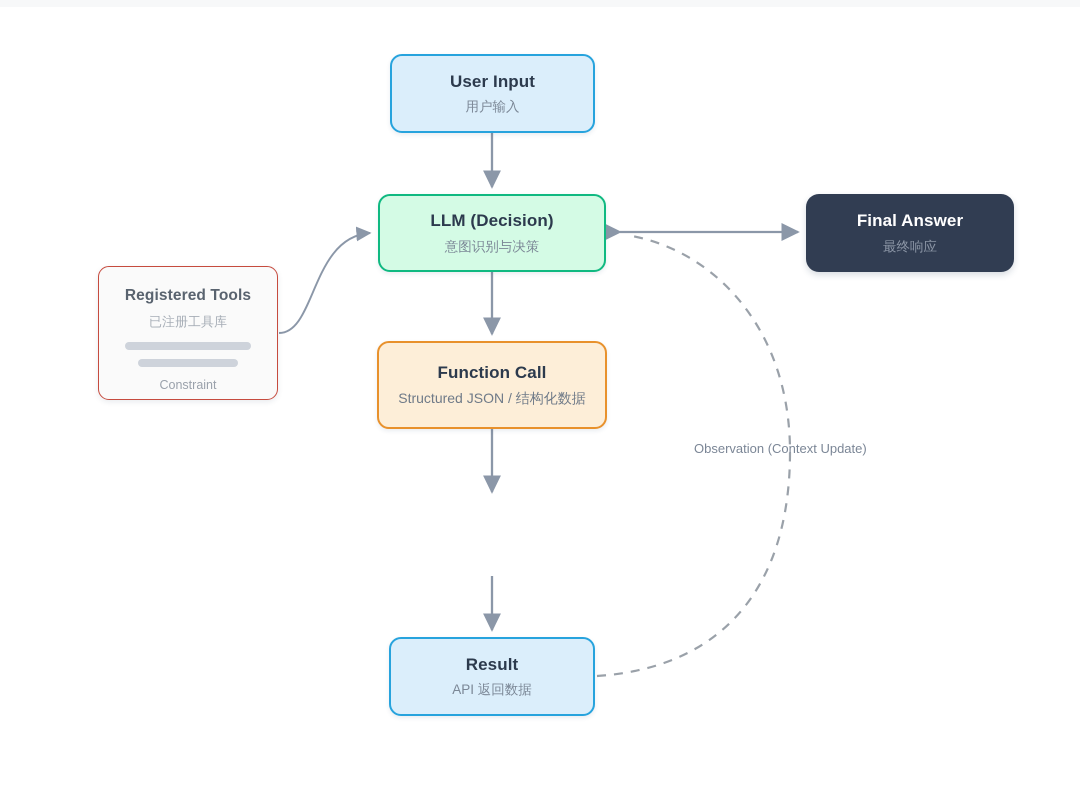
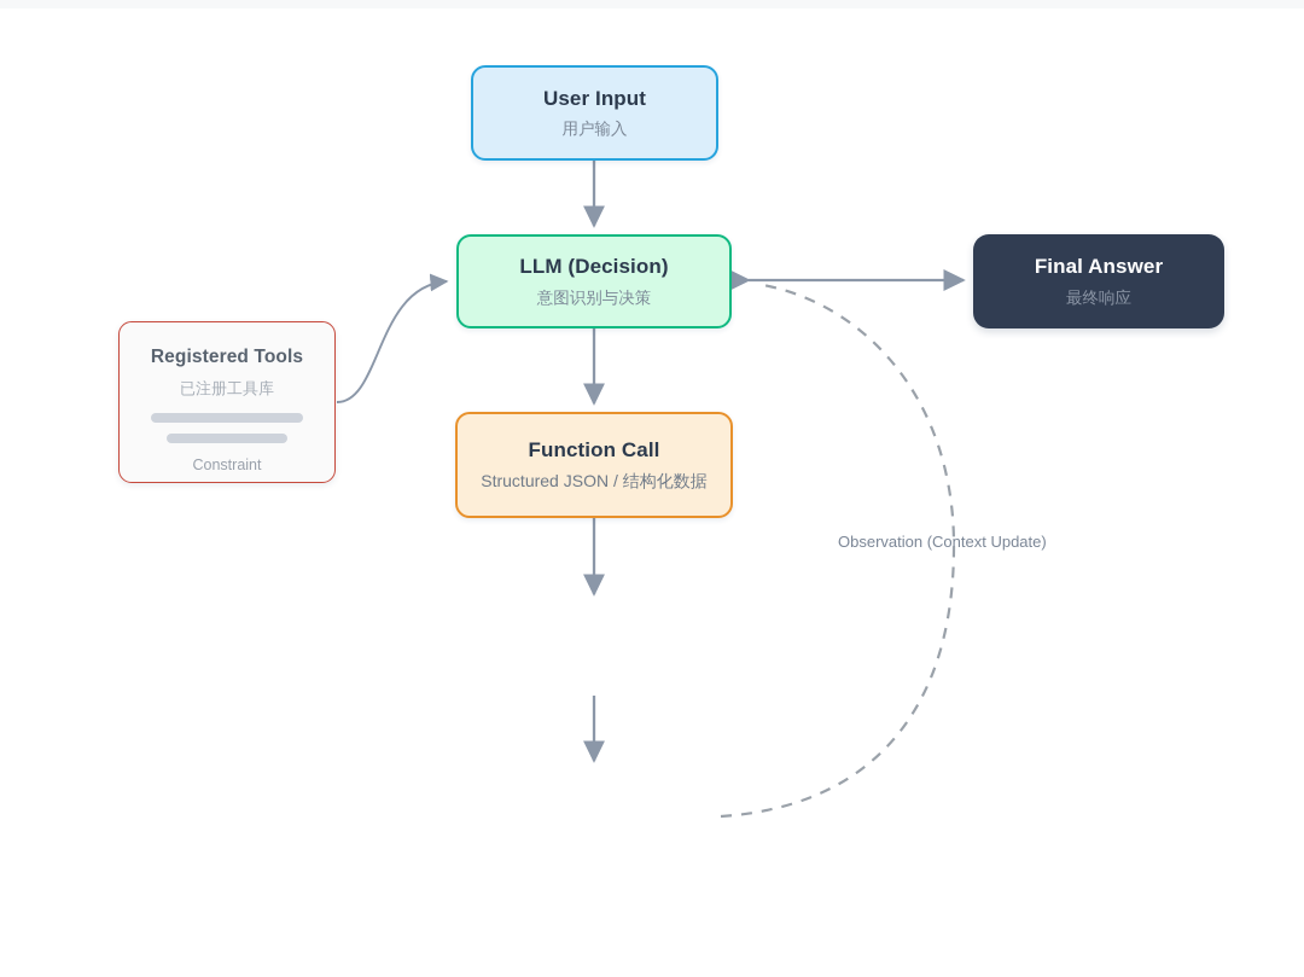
  User Input
  用户输入
  LLM (Decision)
  意图识别与决策
  Function Call
  Structured JSON / 结构化数据
- Result
- API 返回数据
  Final Answer
  最终响应
  Registered Tools
  已注册工具库
  Constraint
  Observation (Context Update)
